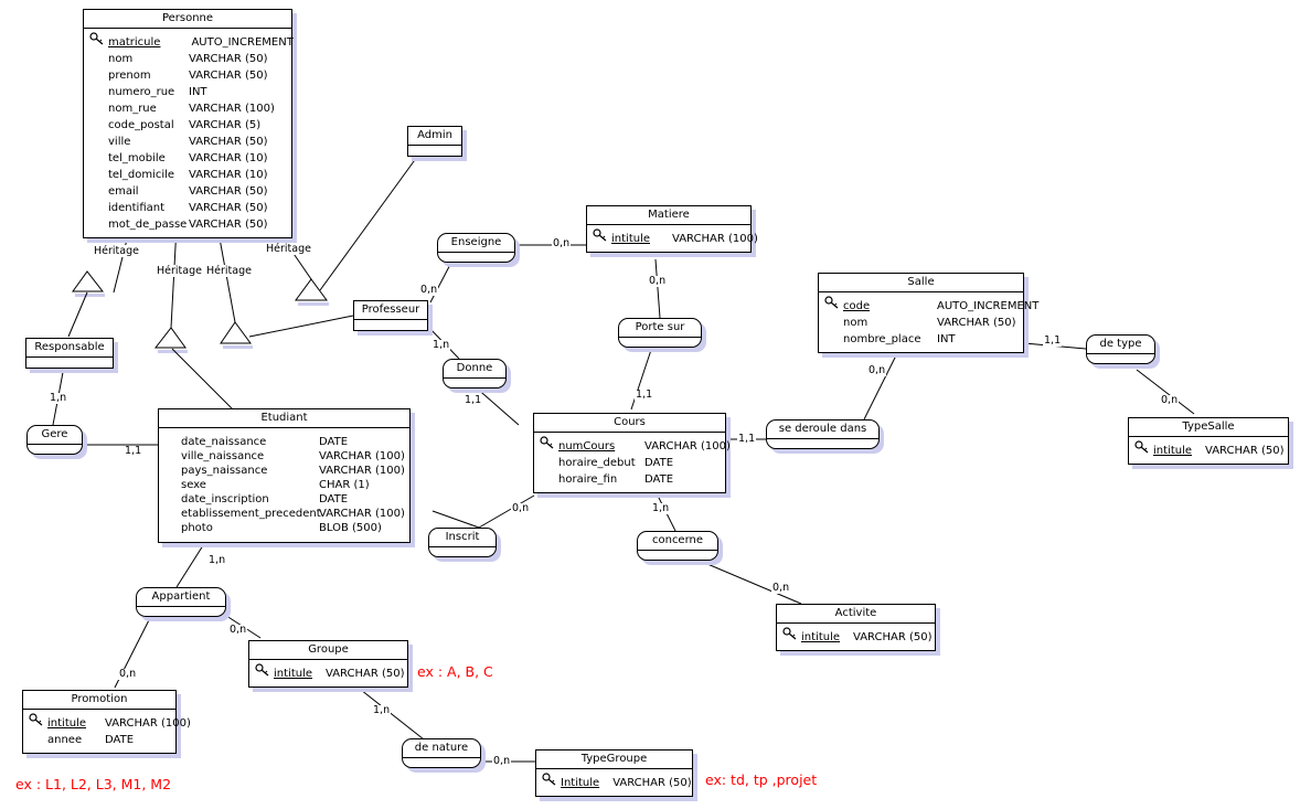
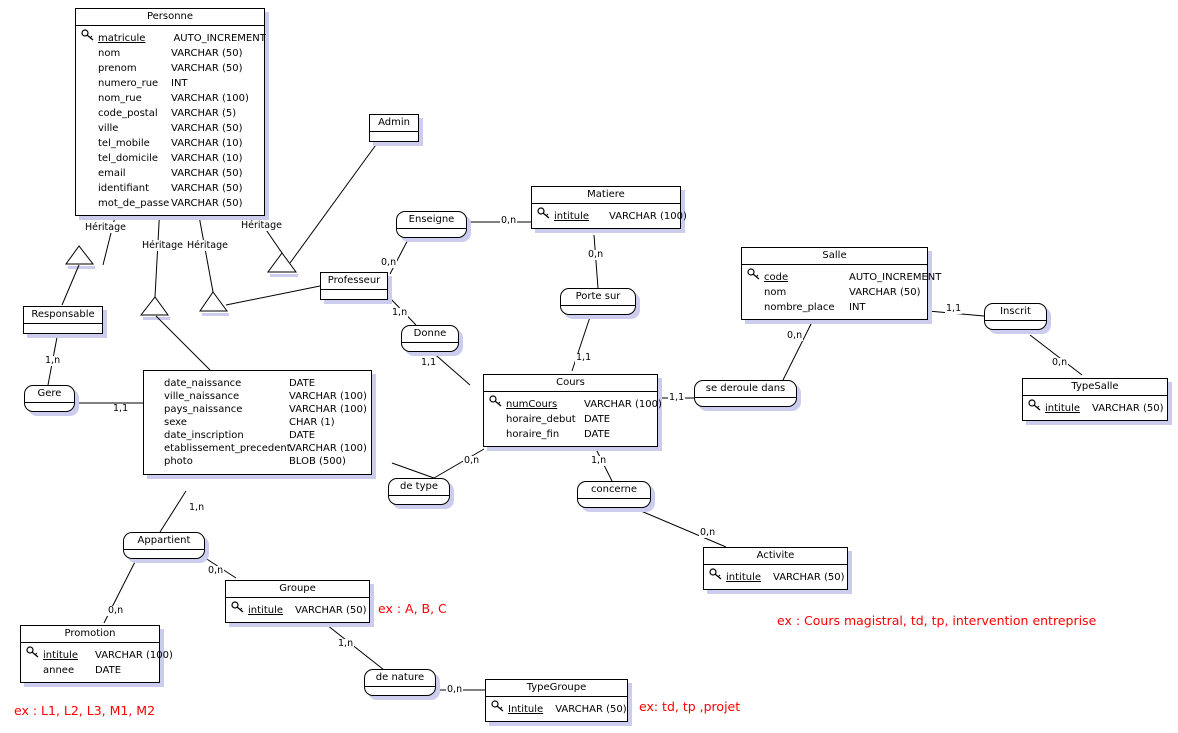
  Personne
  matricule
  AUTO_INCREMENT
  nom
  VARCHAR (50)
  prenom
  VARCHAR (50)
  numero_rue
  INT
  nom_rue
  VARCHAR (100)
  code_postal
  VARCHAR (5)
  ville
  VARCHAR (50)
  tel_mobile
  VARCHAR (10)
  tel_domicile
  VARCHAR (10)
  email
  VARCHAR (50)
  identifiant
  VARCHAR (50)
  mot_de_passe
  VARCHAR (50)
  Admin
  Responsable
  Professeur
- Etudiant
  date_naissance
  DATE
  ville_naissance
  VARCHAR (100)
  pays_naissance
  VARCHAR (100)
  sexe
  CHAR (1)
  date_inscription
  DATE
  etablissement_precedent
  VARCHAR (100)
  photo
  BLOB (500)
  Matiere
  intitule
  VARCHAR (100)
  Cours
  numCours
  VARCHAR (100)
  horaire_debut
  DATE
  horaire_fin
  DATE
  Salle
  code
  AUTO_INCREMENT
  nom
  VARCHAR (50)
  nombre_place
  INT
  TypeSalle
  intitule
  VARCHAR (50)
  Activite
  intitule
  VARCHAR (50)
  Groupe
  intitule
  VARCHAR (50)
  TypeGroupe
  Intitule
  VARCHAR (50)
  Promotion
  intitule
  VARCHAR (100)
  annee
  DATE
  Enseigne
  Donne
  Porte sur
  se deroule dans
- de type
+ Inscrit
  Gere
- Inscrit
+ de type
  concerne
  Appartient
  de nature
  Héritage
  Héritage
  Héritage
  Héritage
  0,n
  0,n
  1,n
  1,1
  0,n
  1,1
  1,1
  0,n
  1,1
  0,n
  1,n
  1,1
  0,n
  1,n
  0,n
  1,n
  0,n
  0,n
  1,n
  0,n
+ ex : Cours magistral, td, tp, intervention entreprise
  ex : A, B, C
  ex: td, tp ,projet
  ex : L1, L2, L3, M1, M2
